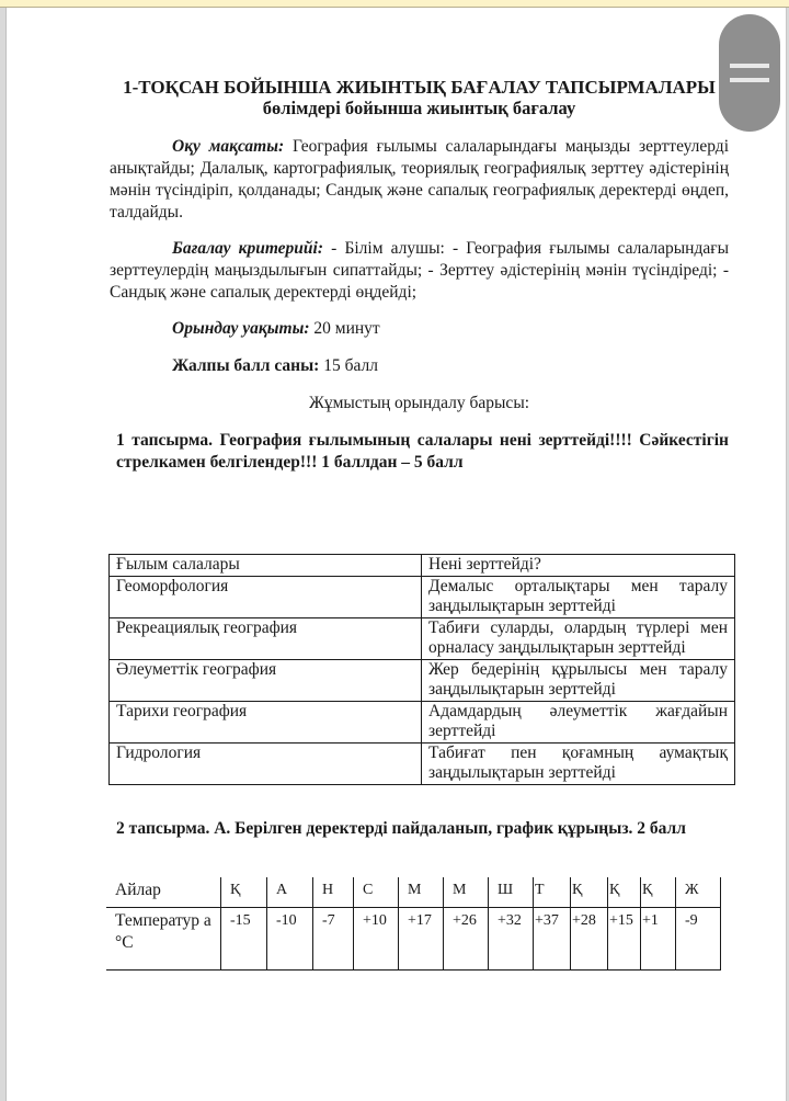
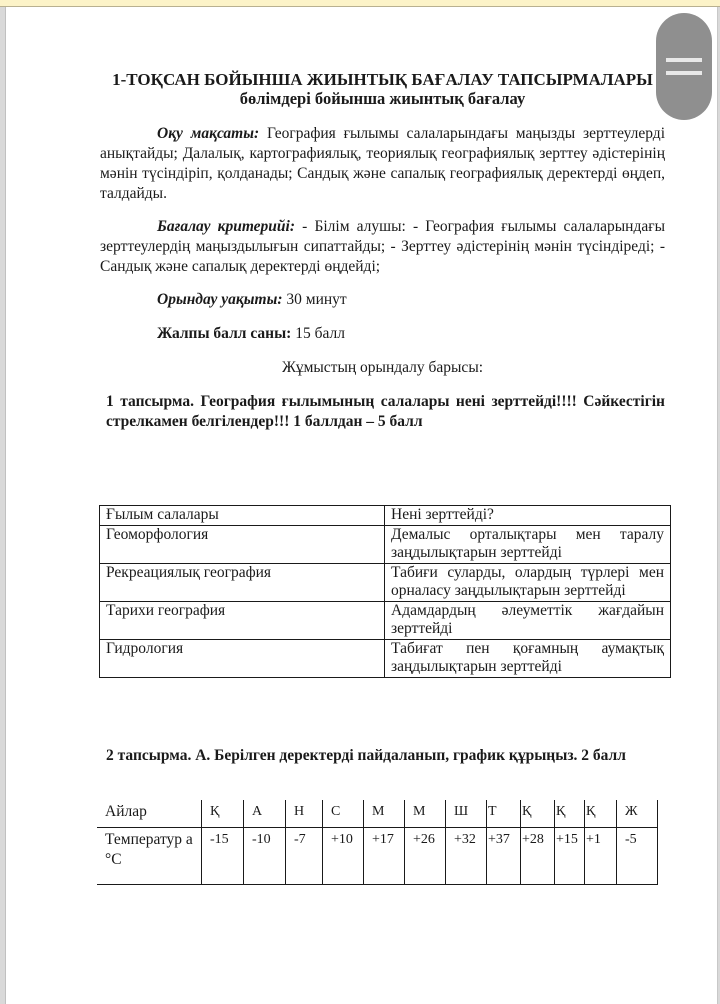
  1-ТОҚСАН БОЙЫНША ЖИЫНТЫҚ БАҒАЛАУ ТАПСЫРМАЛАРЫ
  бөлімдері бойынша жиынтық бағалау
  Оқу мақсаты: География ғылымы салаларындағы маңызды зерттеулерді анықтайды; Далалық, картографиялық, теориялық географиялық зерттеу әдістерінің мәнін түсіндіріп, қолданады; Сандық және сапалық географиялық деректерді өңдеп, талдайды.
  Бағалау критерийі: - Білім алушы: - География ғылымы салаларындағы зерттеулердің маңыздылығын сипаттайды; - Зерттеу әдістерінің мәнін түсіндіреді; - Сандық және сапалық деректерді өңдейді;
- Орындау уақыты: 20 минут
+ Орындау уақыты: 30 минут
  Жалпы балл саны: 15 балл
  Жұмыстың орындалу барысы:
  1 тапсырма. География ғылымының салалары нені зерттейді!!!! Сәйкестігін стрелкамен белгілендер!!! 1 баллдан – 5 балл
  Ғылым салалары	Нені зерттейді?
  Геоморфология	Демалыс орталықтары мен таралу заңдылықтарын зерттейді
  Рекреациялық география	Табиғи суларды, олардың түрлері мен орналасу заңдылықтарын зерттейді
- Әлеуметтік география	Жер бедерінің құрылысы мен таралу заңдылықтарын зерттейді
  Тарихи география	Адамдардың әлеуметтік жағдайын зерттейді
  Гидрология	Табиғат пен қоғамның аумақтық заңдылықтарын зерттейді
  2 тапсырма. А. Берілген деректерді пайдаланып, график құрыңыз. 2 балл
  Айлар	Қ	А	Н	С	М	М	Ш	Т	Қ	Қ	Қ	Ж
- Температур а °С	-15	-10	-7	+10	+17	+26	+32	+37	+28	+15	+1	-9
+ Температур а °С	-15	-10	-7	+10	+17	+26	+32	+37	+28	+15	+1	-5
